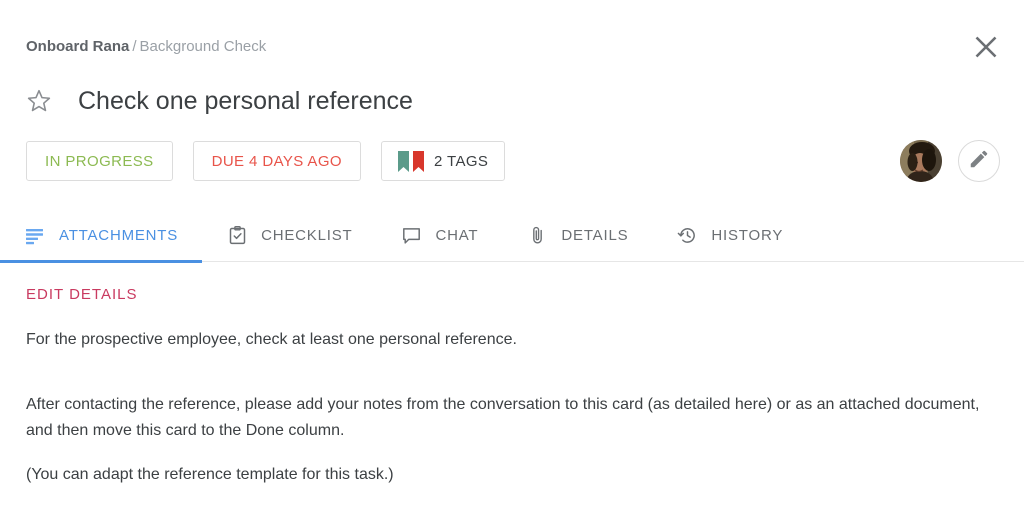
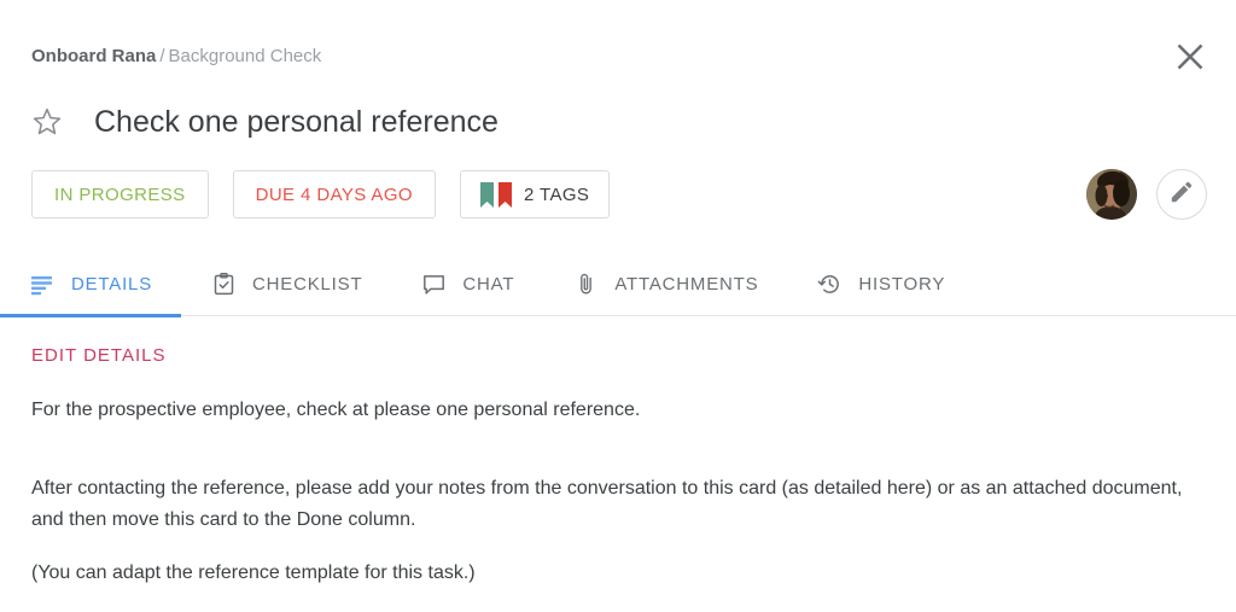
  Onboard Rana / Background Check
  Check one personal reference
  IN PROGRESS
  DUE 4 DAYS AGO
  2 TAGS
- ATTACHMENTS
+ DETAILS
  CHECKLIST
  CHAT
- DETAILS
+ ATTACHMENTS
  HISTORY
  EDIT DETAILS
- For the prospective employee, check at least one personal reference.
+ For the prospective employee, check at please one personal reference.
  After contacting the reference, please add your notes from the conversation to this card (as detailed here) or as an attached document, and then move this card to the Done column.
  (You can adapt the reference template for this task.)
